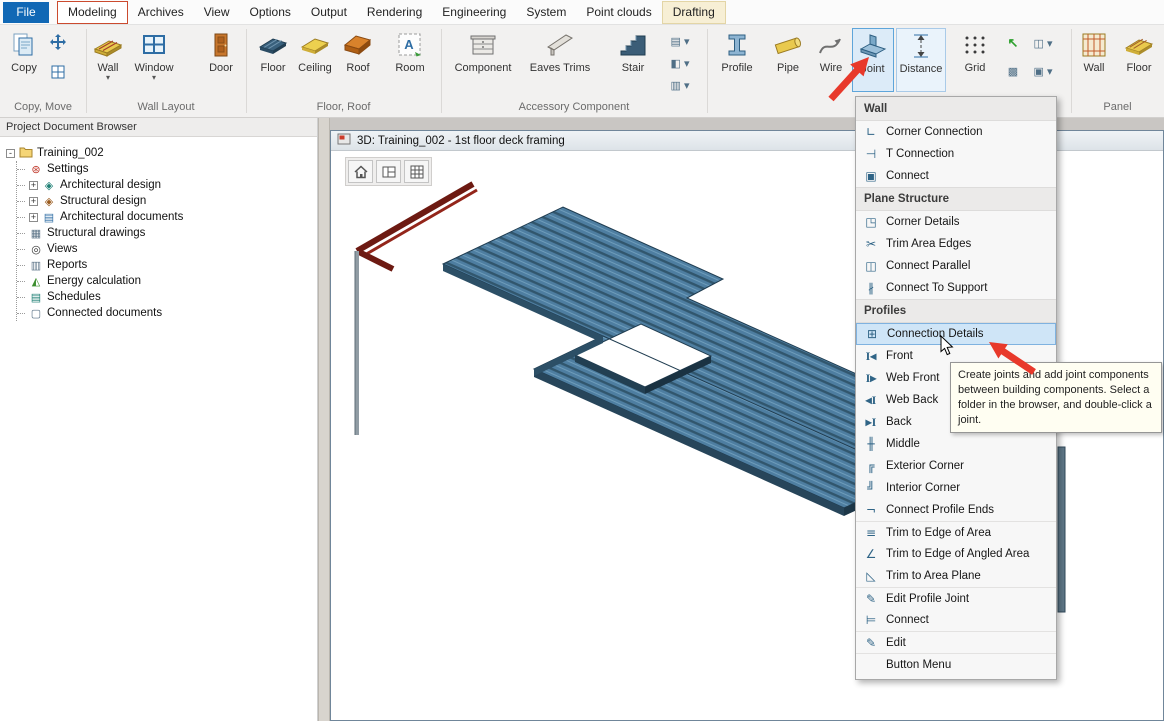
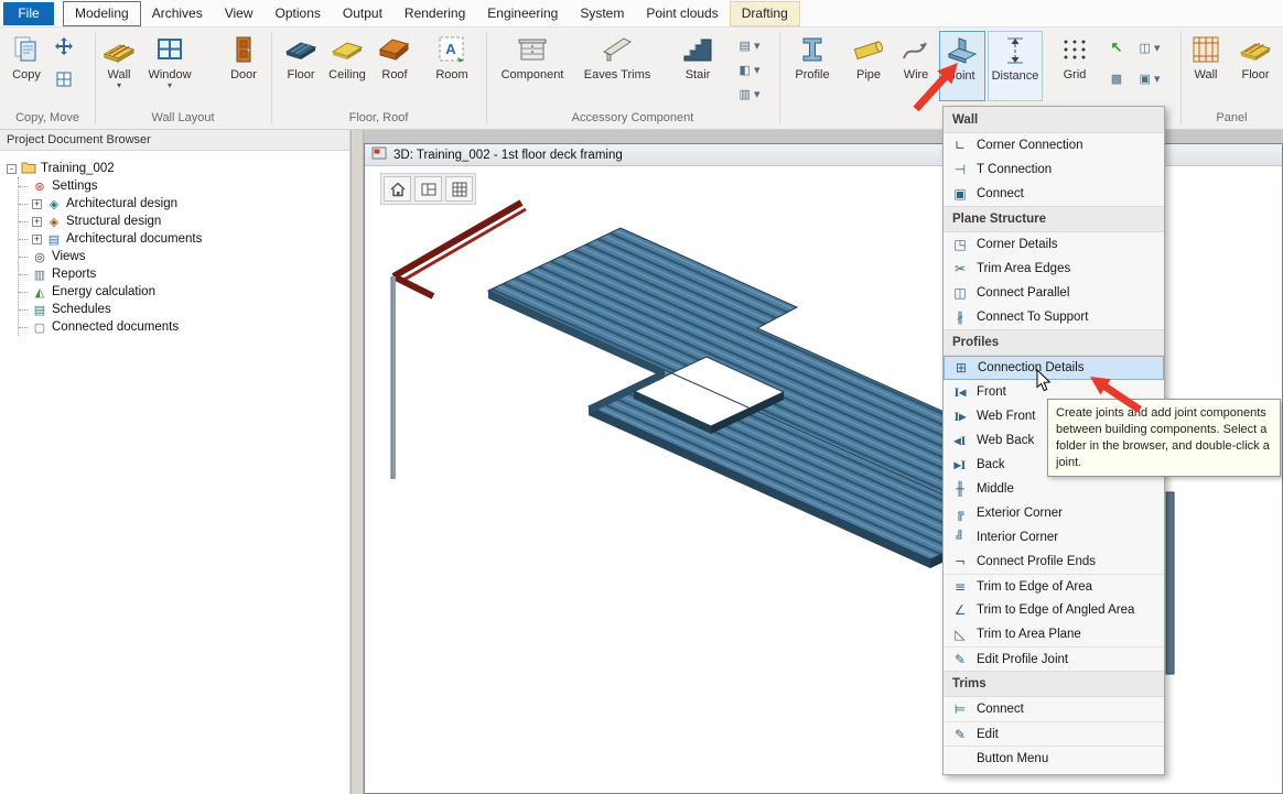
  File
  Modeling
  Archives
  View
  Options
  Output
  Rendering
  Engineering
  System
  Point clouds
  Drafting
  Copy
  Wall
  ▾
  Window
  ▾
  Door
  Floor
  Ceiling
  Roof
  A
  Room
  Component
  Eaves Trims
  Stair
  ▤ ▾
  ◧ ▾
  ▥ ▾
  Profile
  Pipe
  Wire
  oint
  Distance
  Grid
  ↖
  ◫ ▾
  ▩
  ▣ ▾
  Wall
  Floor
  Copy, Move
  Wall Layout
  Floor, Roof
  Accessory Component
  Panel
  Project Document Browser
  -
  Training_002
  ⊛
  Settings
  +
  ◈
  Architectural design
  +
  ◈
  Structural design
  +
  ▤
  Architectural documents
- ▦
- Structural drawings
  ◎
  Views
  ▥
  Reports
  ◭
  Energy calculation
  ▤
  Schedules
  ▢
  Connected documents
  3D: Training_002 - 1st floor deck framing
  Wall
  ∟
  Corner Connection
  ⊣
  T Connection
  ▣
  Connect
  Plane Structure
  ◳
  Corner Details
  ✂
  Trim Area Edges
  ◫
  Connect Parallel
  ∦
  Connect To Support
  Profiles
  ⊞
  Connection Details
  I◂
  Front
  I▸
  Web Front
  ◂I
  Web Back
  ▸I
  Back
  ╫
  Middle
  ╔
  Exterior Corner
  ╝
  Interior Corner
  ¬
  Connect Profile Ends
  ≡
  Trim to Edge of Area
  ∠
  Trim to Edge of Angled Area
  ◺
  Trim to Area Plane
  ✎
  Edit Profile Joint
+ Trims
  ⊨
  Connect
  ✎
  Edit
  Button Menu
  Create joints and add joint components between building components. Select a folder in the browser, and double-click a joint.
